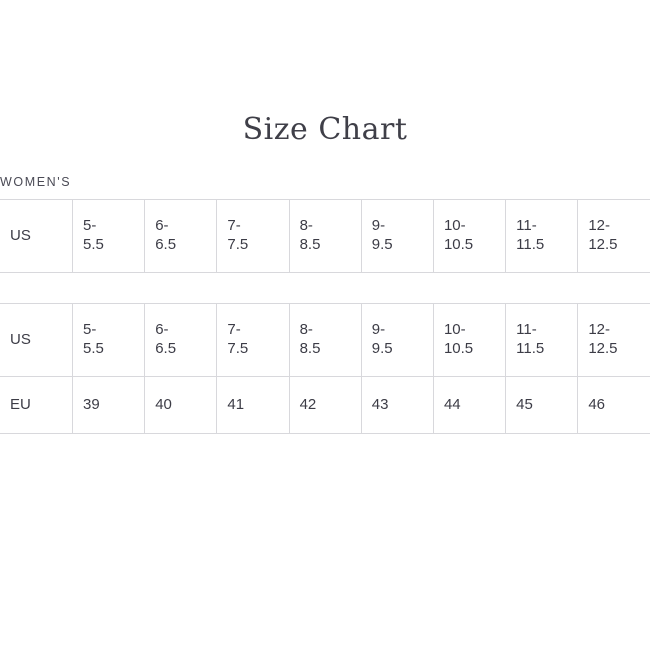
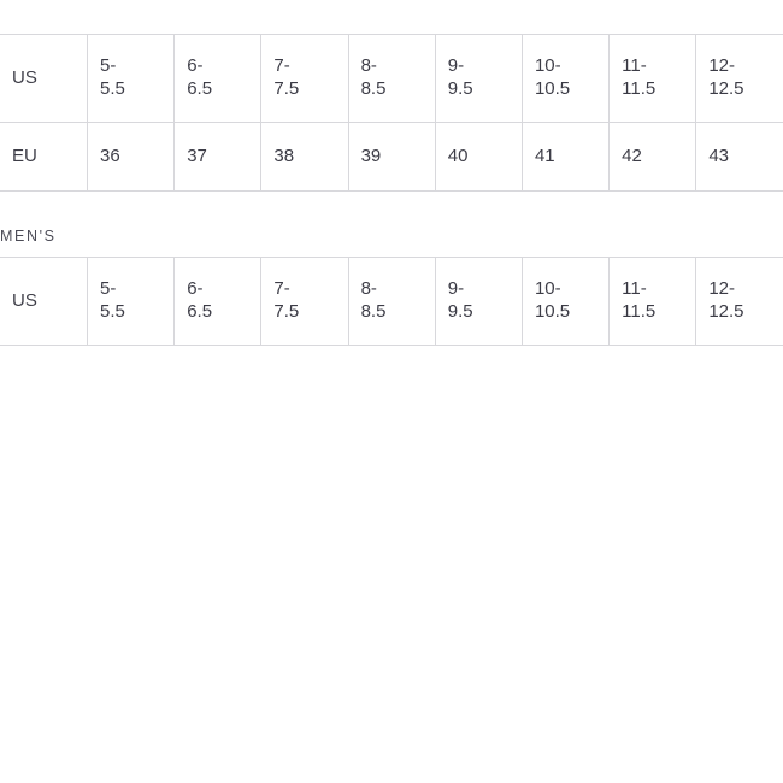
- Size Chart
- WOMEN'S
  US	5-5.5	6-6.5	7-7.5	8-8.5	9-9.5	10-10.5	11-11.5	12-12.5
+ EU	36	37	38	39	40	41	42	43
+ MEN'S
  US	5-5.5	6-6.5	7-7.5	8-8.5	9-9.5	10-10.5	11-11.5	12-12.5
- EU	39	40	41	42	43	44	45	46
